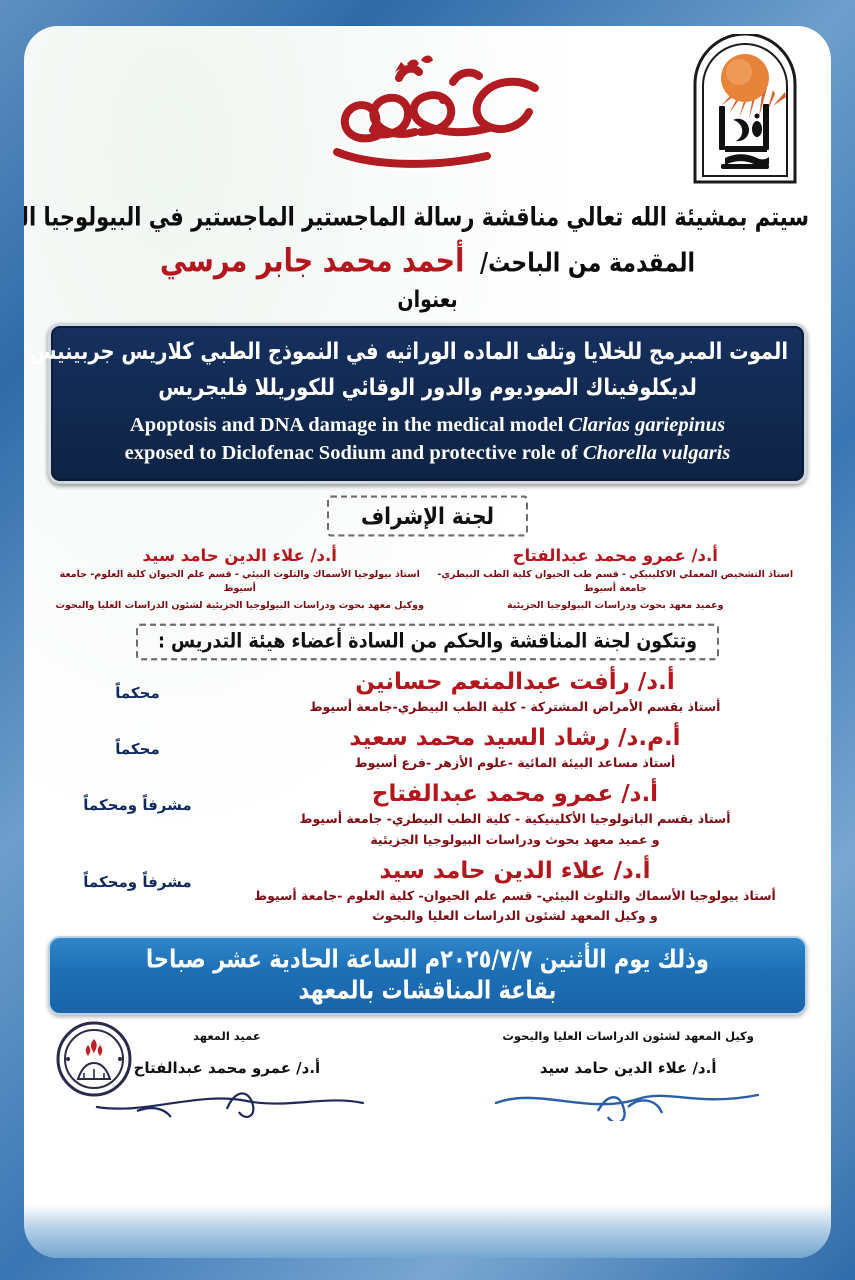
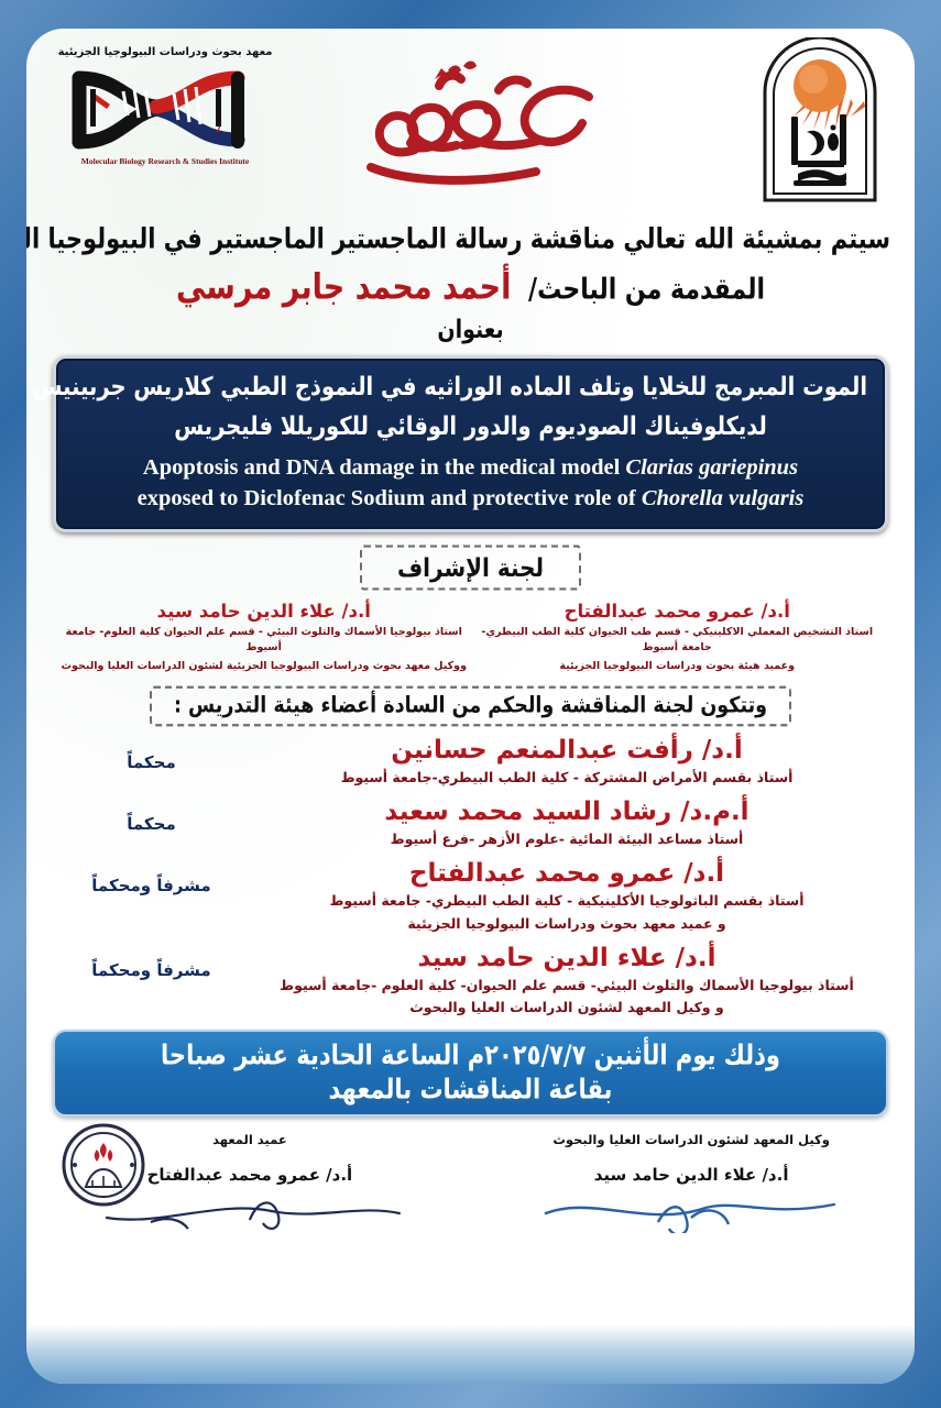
+ معهد بحوث ودراسات البيولوجيا الجزيئية
+ Molecular Biology Research & Studies Institute
  سيتم بمشيئة الله تعالي مناقشة رسالة الماجستير الماجستير في البيولوجيا ال
  المقدمة من الباحث/ أحمد محمد جابر مرسي
  بعنوان
  الموت المبرمج للخلايا وتلف الماده الوراثيه في النموذج الطبي كلاريس جربينيس
  لديكلوفيناك الصوديوم والدور الوقائي للكوريللا فليجريس
  Apoptosis and DNA damage in the medical model Clarias gariepinus
  exposed to Diclofenac Sodium and protective role of Chorella vulgaris
  لجنة الإشراف
  أ.د/ عمرو محمد عبدالفتاح
  استاذ التشخيص المعملي الاكلينيكي - قسم طب الحيوان كلية الطب البيطري- جامعة أسيوط
- وعميد معهد بحوث ودراسات البيولوجيا الجزيئية
+ وعميد هيئة بحوث ودراسات البيولوجيا الجزيئية
  أ.د/ علاء الدين حامد سيد
  استاذ بيولوجيا الأسماك والتلوث البيئي - قسم علم الحيوان كلية العلوم- جامعة أسيوط
  ووكيل معهد بحوث ودراسات البيولوجيا الجزيئية لشئون الدراسات العليا والبحوث
  وتتكون لجنة المناقشة والحكم من السادة أعضاء هيئة التدريس :
  أ.د/ رأفت عبدالمنعم حسانين
  أستاذ بقسم الأمراض المشتركة - كلية الطب البيطري-جامعة أسيوط
  محكماً
  أ.م.د/ رشاد السيد محمد سعيد
  أستاذ مساعد البيئة المائية -علوم الأزهر -فرع أسيوط
  محكماً
  أ.د/ عمرو محمد عبدالفتاح
  أستاذ بقسم الباثولوجيا الأكلينيكية - كلية الطب البيطري- جامعة أسيوط
  و عميد معهد بحوث ودراسات البيولوجيا الجزيئية
  مشرفاً ومحكماً
  أ.د/ علاء الدين حامد سيد
  أستاذ بيولوجيا الأسماك والتلوث البيئي- قسم علم الحيوان- كلية العلوم -جامعة أسيوط
  و وكيل المعهد لشئون الدراسات العليا والبحوث
  مشرفاً ومحكماً
  وذلك يوم الأثنين ٢٠٢٥/٧/٧م الساعة الحادية عشر صباحا
  بقاعة المناقشات بالمعهد
  وكيل المعهد لشئون الدراسات العليا والبحوث
  أ.د/ علاء الدين حامد سيد
  عميد المعهد
  أ.د/ عمرو محمد عبدالفتاح
